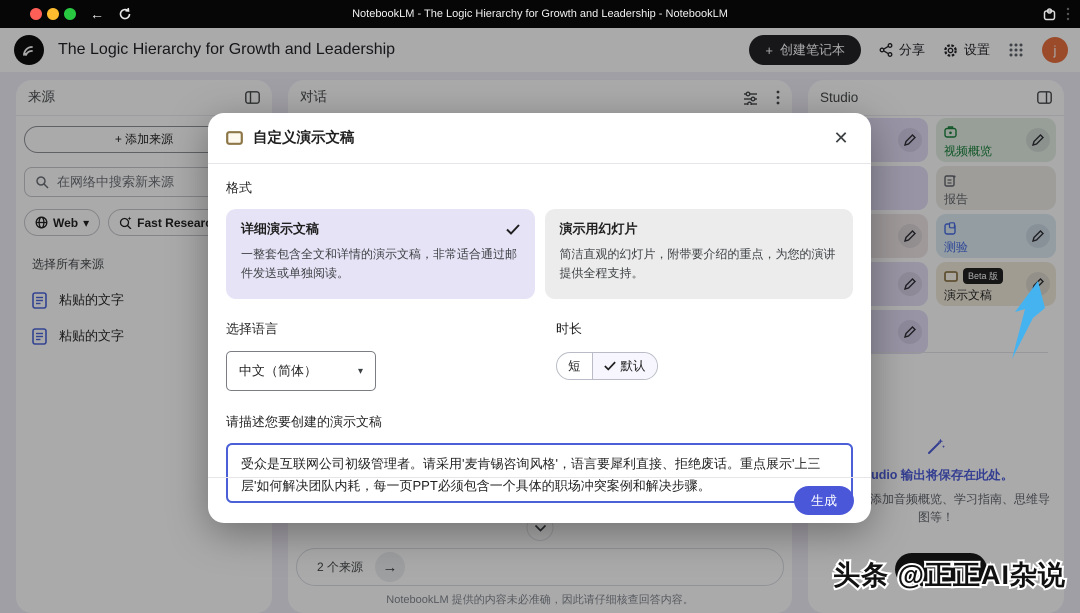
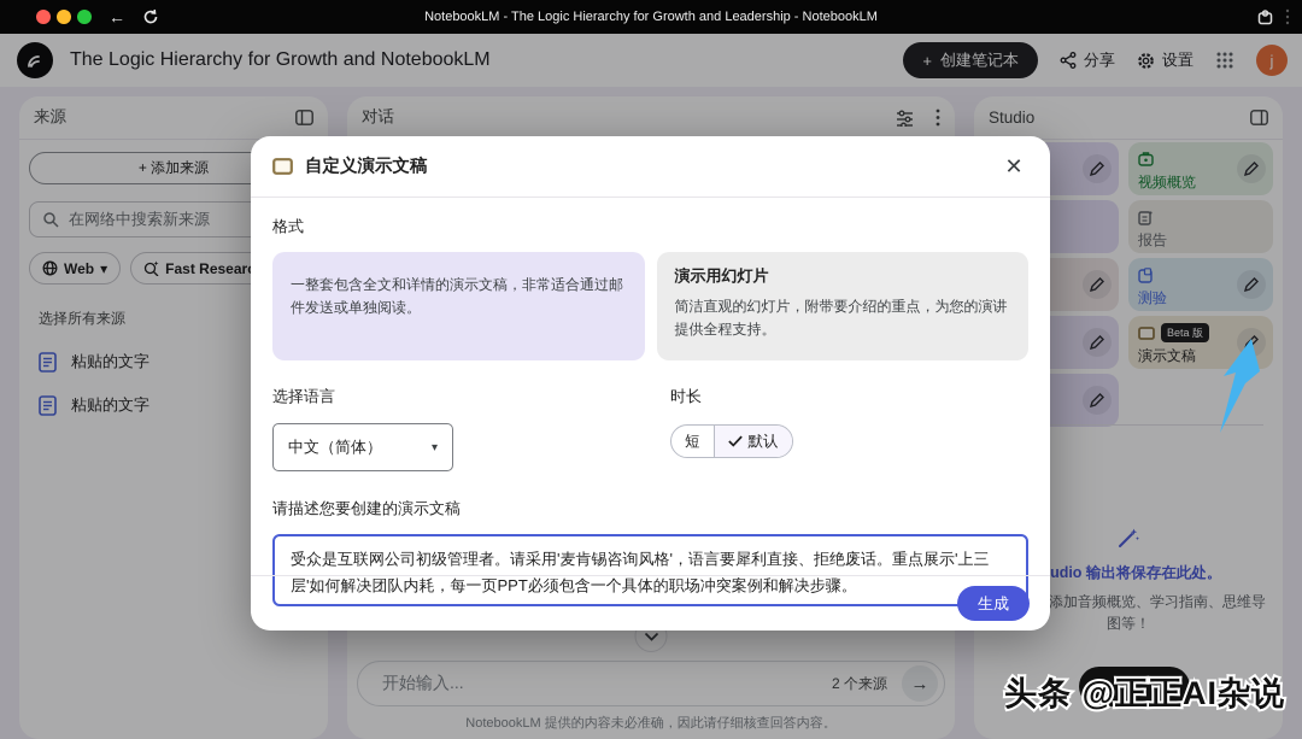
  ←
  NotebookLM - The Logic Hierarchy for Growth and Leadership - NotebookLM
- The Logic Hierarchy for Growth and Leadership
+ The Logic Hierarchy for Growth and NotebookLM
  +
  创建笔记本
  分享
  设置
  j
  来源
  + 添加来源
  在网络中搜索新来源
  Web
  ▾
  Fast Resear
  选择所有来源
  粘贴的文字
  粘贴的文字
  对话
+ 开始输入...
  2 个来源
  →
  NotebookLM 提供的内容未必准确，因此请仔细核查回答内容。
  Studio
  视频概览
  报告
  测验
  Beta 版
  演示文稿
  udio 输出将保存在此处。
  添加音频概览、学习指南、思维导图等！
  自定义演示文稿
  ✕
  格式
- 详细演示文稿
  一整套包含全文和详情的演示文稿，非常适合通过邮件发送或单独阅读。
  演示用幻灯片
  简洁直观的幻灯片，附带要介绍的重点，为您的演讲提供全程支持。
  选择语言
  中文（简体）
  ▾
  时长
  短
  默认
  请描述您要创建的演示文稿
  受众是互联网公司初级管理者。请采用'麦肯锡咨询风格'，语言要犀利直接、拒绝废话。重点展示'上三层'如何解决团队内耗，每一页PPT必须包含一个具体的职场冲突案例和解决步骤。
  生成
  头条 @正正AI杂说
